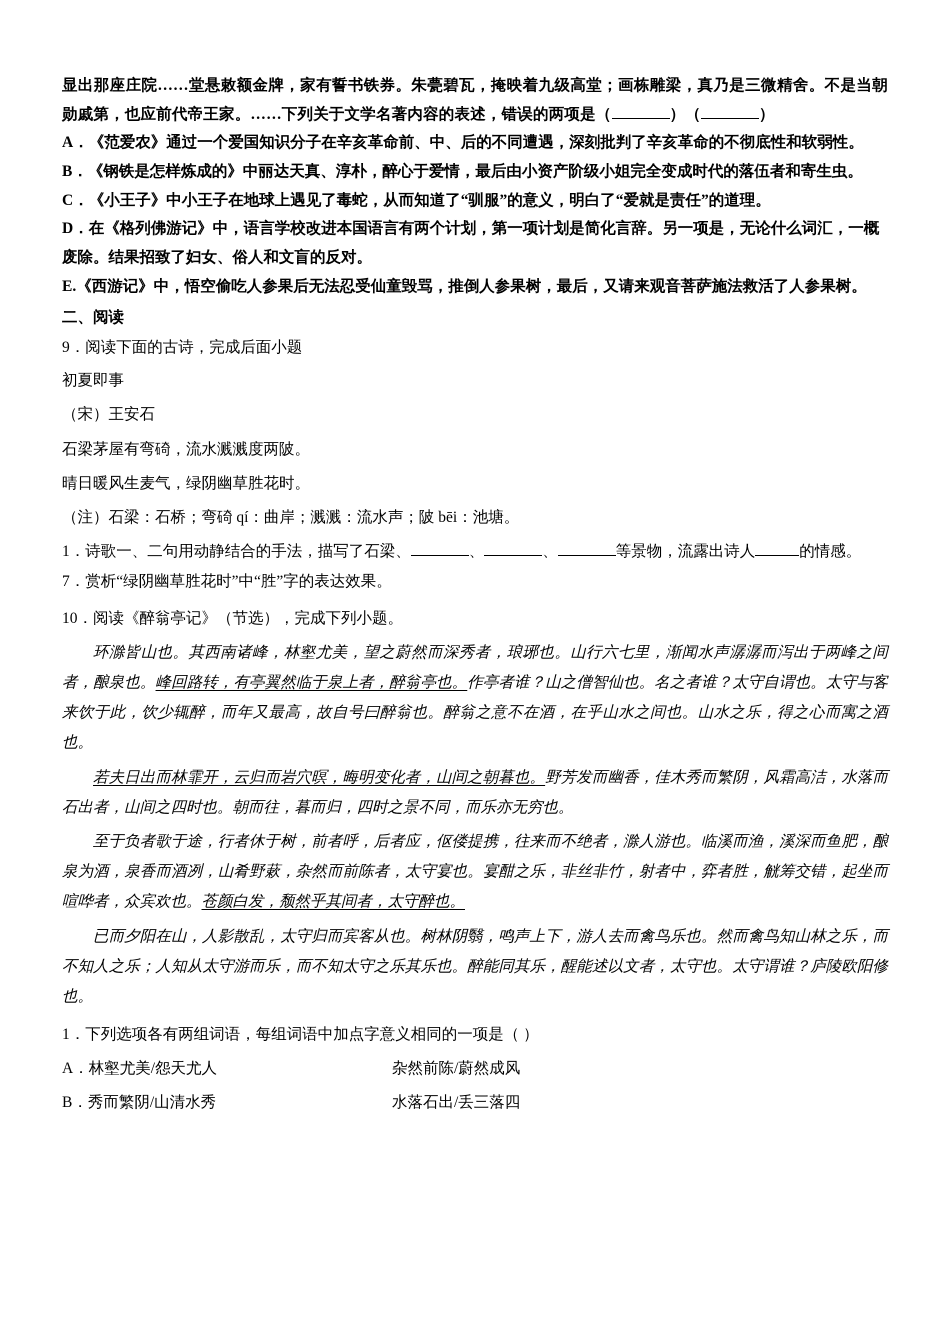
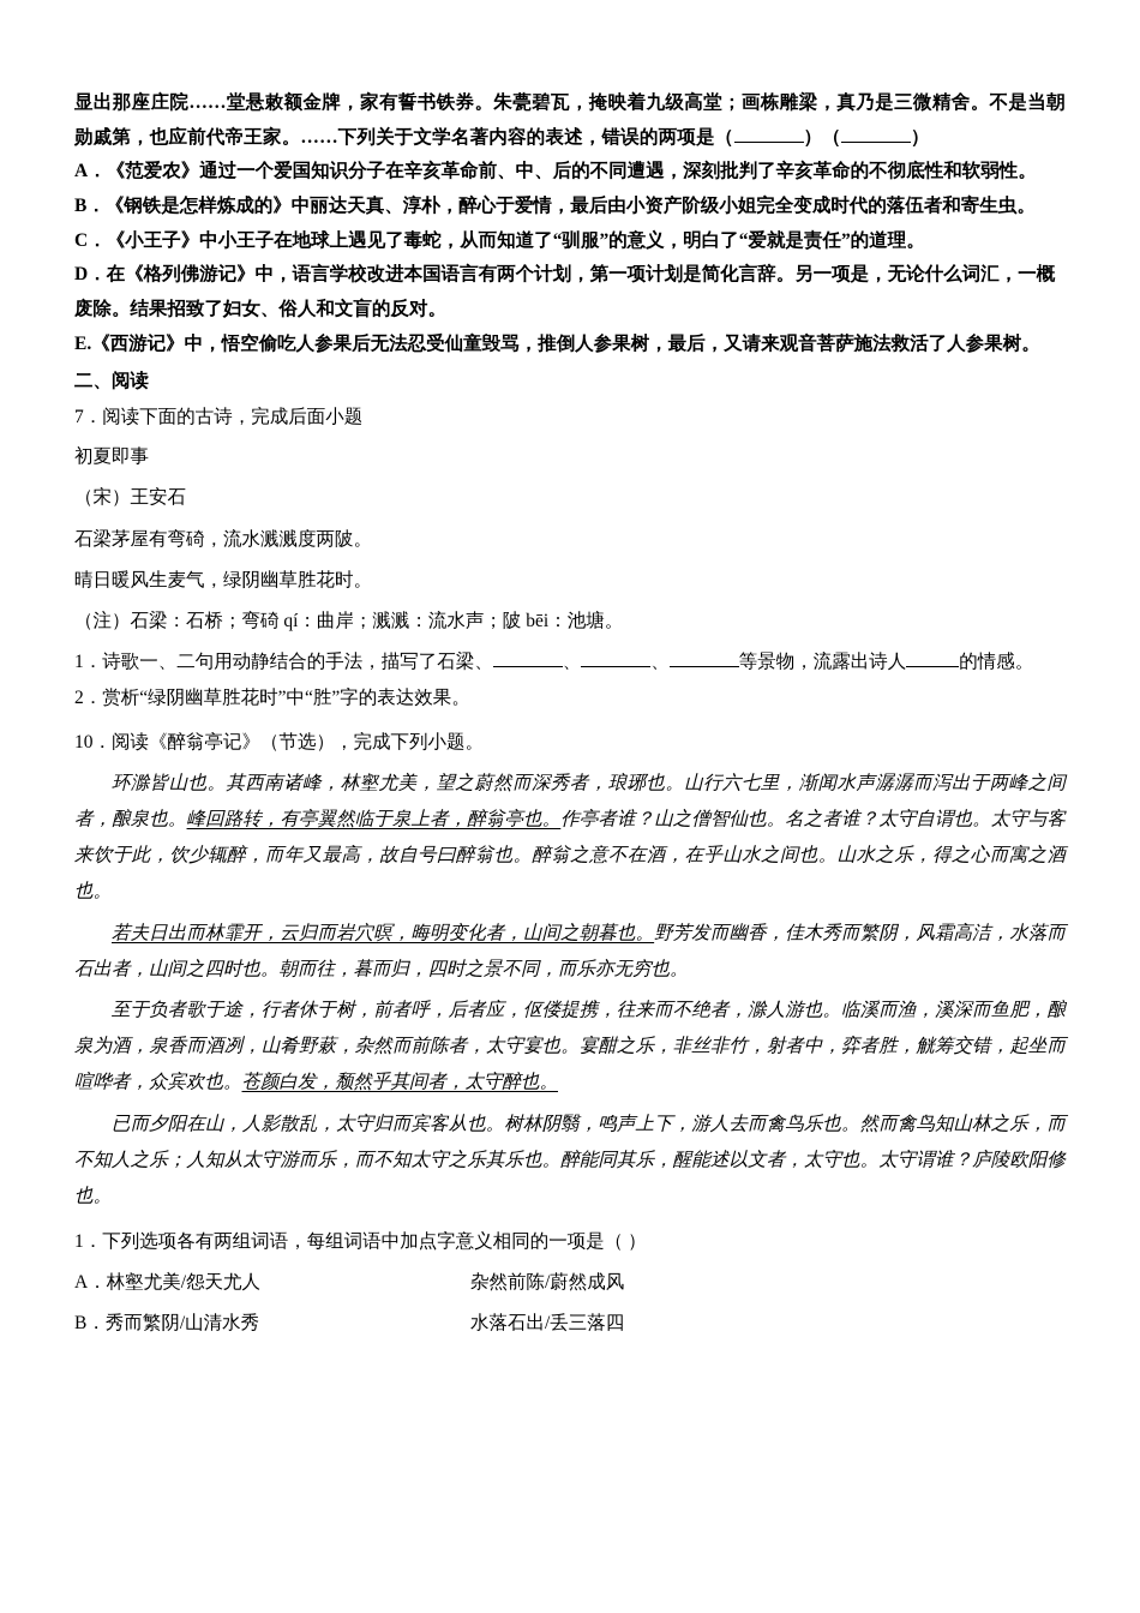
  显出那座庄院……堂悬敕额金牌，家有誓书铁券。朱甍碧瓦，掩映着九级高堂；画栋雕梁，真乃是三微精舍。不是当朝勋戚第，也应前代帝王家。……下列关于文学名著内容的表述，错误的两项是（ ）（ ）
  A．《范爱农》通过一个爱国知识分子在辛亥革命前、中、后的不同遭遇，深刻批判了辛亥革命的不彻底性和软弱性。
  B．《钢铁是怎样炼成的》中丽达天真、淳朴，醉心于爱情，最后由小资产阶级小姐完全变成时代的落伍者和寄生虫。
  C．《小王子》中小王子在地球上遇见了毒蛇，从而知道了“驯服”的意义，明白了“爱就是责任”的道理。
  D．在《格列佛游记》中，语言学校改进本国语言有两个计划，第一项计划是简化言辞。另一项是，无论什么词汇，一概废除。结果招致了妇女、俗人和文盲的反对。
  E.《西游记》中，悟空偷吃人参果后无法忍受仙童毁骂，推倒人参果树，最后，又请来观音菩萨施法救活了人参果树。
  二、阅读
- 9．阅读下面的古诗，完成后面小题
+ 7．阅读下面的古诗，完成后面小题
  初夏即事
  （宋）王安石
  石梁茅屋有弯碕，流水溅溅度两陂。
  晴日暖风生麦气，绿阴幽草胜花时。
  （注）石梁：石桥；弯碕 qí：曲岸；溅溅：流水声；陂 bēi：池塘。
  1．诗歌一、二句用动静结合的手法，描写了石梁、 、 、 等景物，流露出诗人 的情感。
- 7．赏析“绿阴幽草胜花时”中“胜”字的表达效果。
+ 2．赏析“绿阴幽草胜花时”中“胜”字的表达效果。
  10．阅读《醉翁亭记》（节选），完成下列小题。
  环滁皆山也。其西南诸峰，林壑尤美，望之蔚然而深秀者，琅琊也。山行六七里，渐闻水声潺潺而泻出于两峰之间者，酿泉也。峰回路转，有亭翼然临于泉上者，醉翁亭也。作亭者谁？山之僧智仙也。名之者谁？太守自谓也。太守与客来饮于此，饮少辄醉，而年又最高，故自号曰醉翁也。醉翁之意不在酒，在乎山水之间也。山水之乐，得之心而寓之酒也。
  若夫日出而林霏开，云归而岩穴暝，晦明变化者，山间之朝暮也。野芳发而幽香，佳木秀而繁阴，风霜高洁，水落而石出者，山间之四时也。朝而往，暮而归，四时之景不同，而乐亦无穷也。
  至于负者歌于途，行者休于树，前者呼，后者应，伛偻提携，往来而不绝者，滁人游也。临溪而渔，溪深而鱼肥，酿泉为酒，泉香而酒冽，山肴野蔌，杂然而前陈者，太守宴也。宴酣之乐，非丝非竹，射者中，弈者胜，觥筹交错，起坐而喧哗者，众宾欢也。苍颜白发，颓然乎其间者，太守醉也。
  已而夕阳在山，人影散乱，太守归而宾客从也。树林阴翳，鸣声上下，游人去而禽鸟乐也。然而禽鸟知山林之乐，而不知人之乐；人知从太守游而乐，而不知太守之乐其乐也。醉能同其乐，醒能述以文者，太守也。太守谓谁？庐陵欧阳修也。
  1．下列选项各有两组词语，每组词语中加点字意义相同的一项是（ ）
  A．林壑尤美/怨天尤人
  杂然前陈/蔚然成风
  B．秀而繁阴/山清水秀
  水落石出/丢三落四
